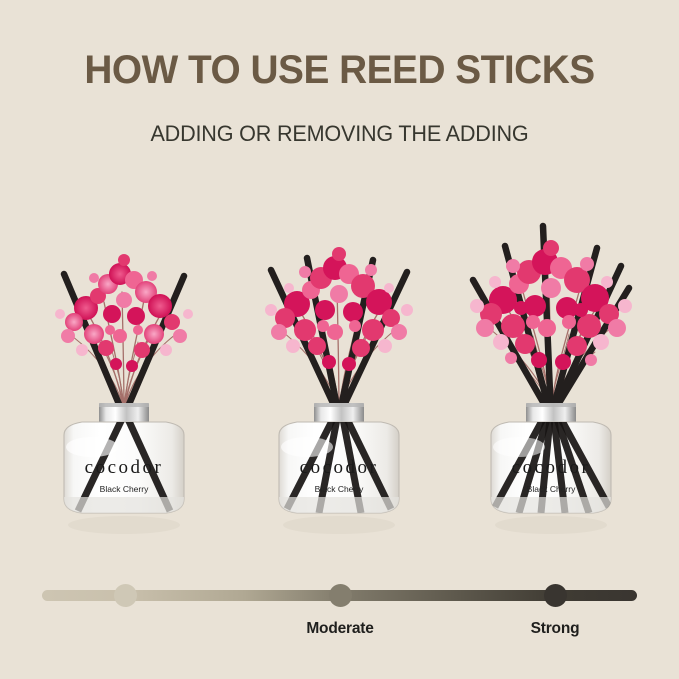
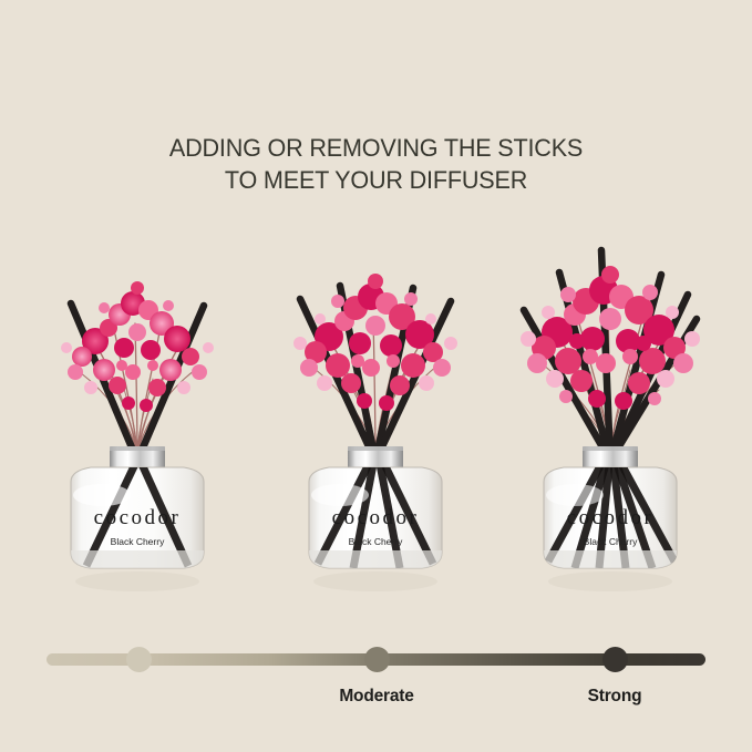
- HOW TO USE REED STICKS
- ADDING OR REMOVING THE ADDING
+ ADDING OR REMOVING THE STICKS
+ TO MEET YOUR DIFFUSER
  cocodor
  Black Cherry
  cocodor
  Black Cherry
  cocodor
  Black Cherry
  Moderate
  Strong
